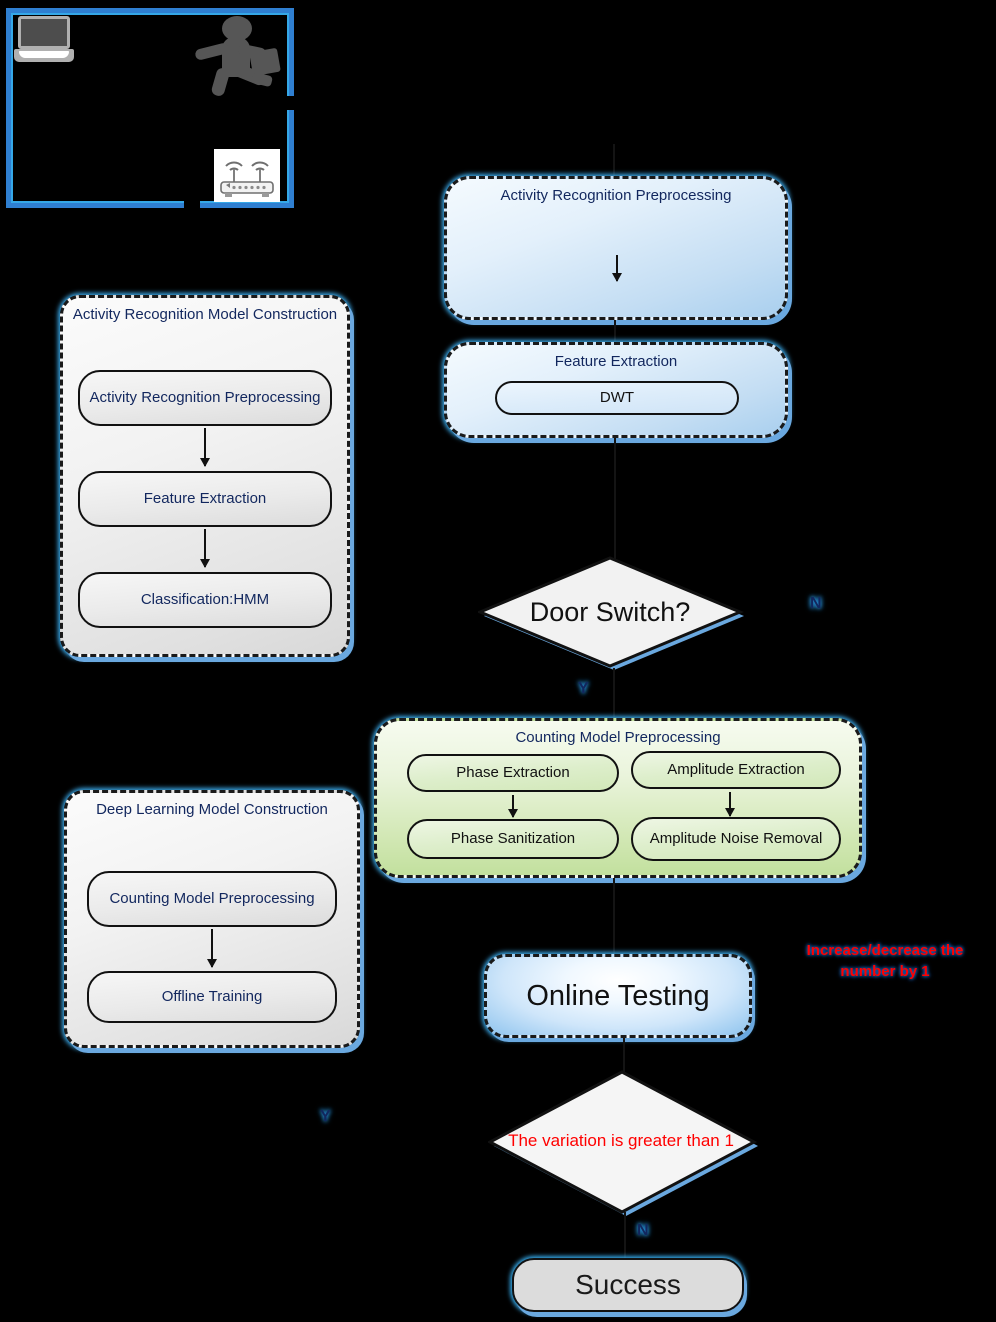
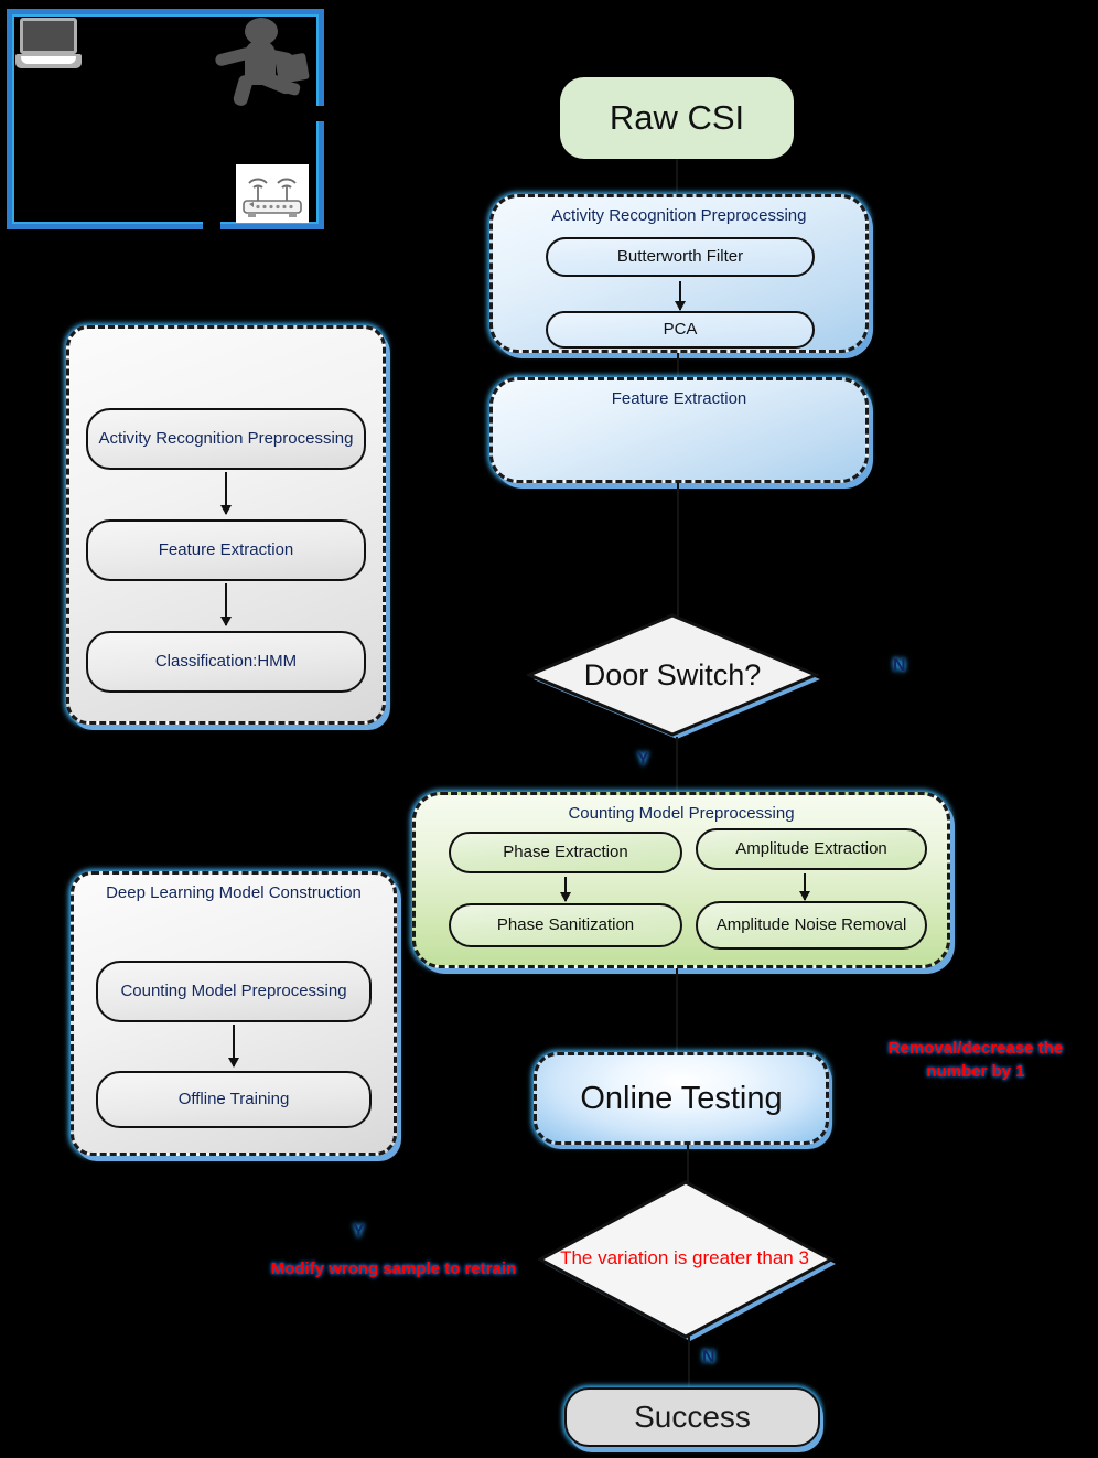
+ Raw CSI
  Activity Recognition Preprocessing
+ Butterworth Filter
+ PCA
  Feature Extraction
- DWT
- Activity Recognition Model Construction
  Activity Recognition Preprocessing
  Feature Extraction
  Classification:HMM
  Door Switch?
  N
  Y
  Counting Model Preprocessing
  Phase Extraction
  Phase Sanitization
  Amplitude Extraction
  Amplitude Noise Removal
  Deep Learning Model Construction
  Counting Model Preprocessing
  Offline Training
  Online Testing
- Increase/decrease the number by 1
+ Removal/decrease the number by 1
- The variation is greater than 1
+ The variation is greater than 3
  Y
+ Modify wrong sample to retrain
  N
  Success
